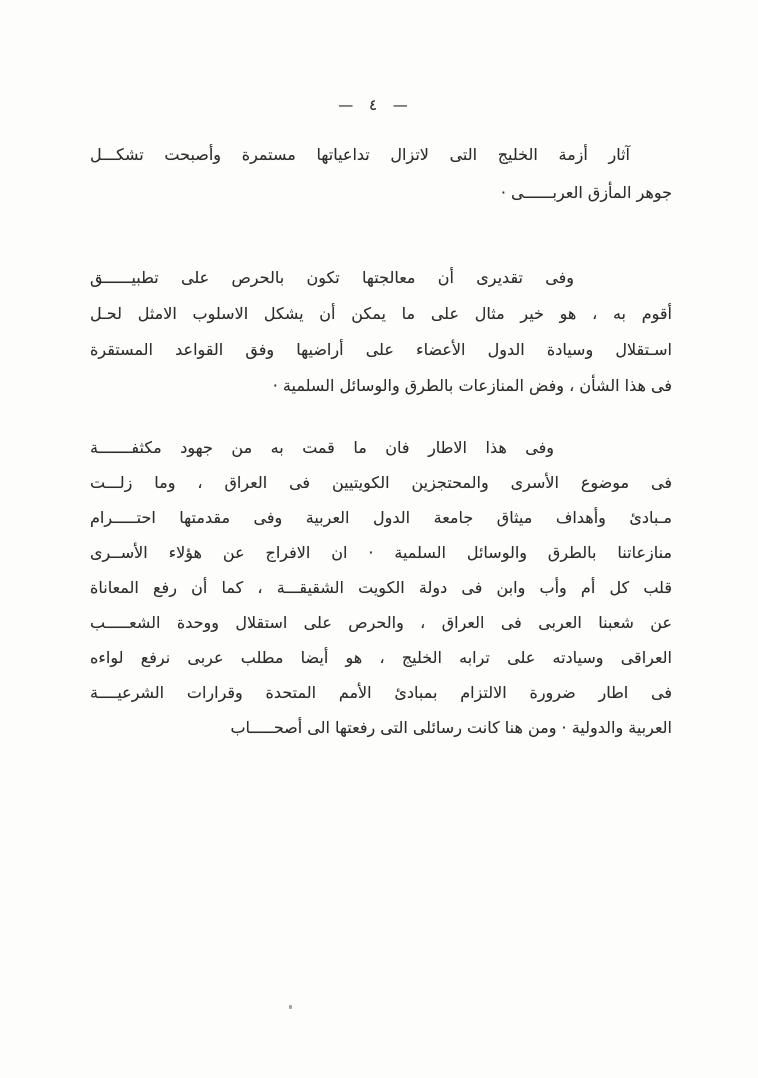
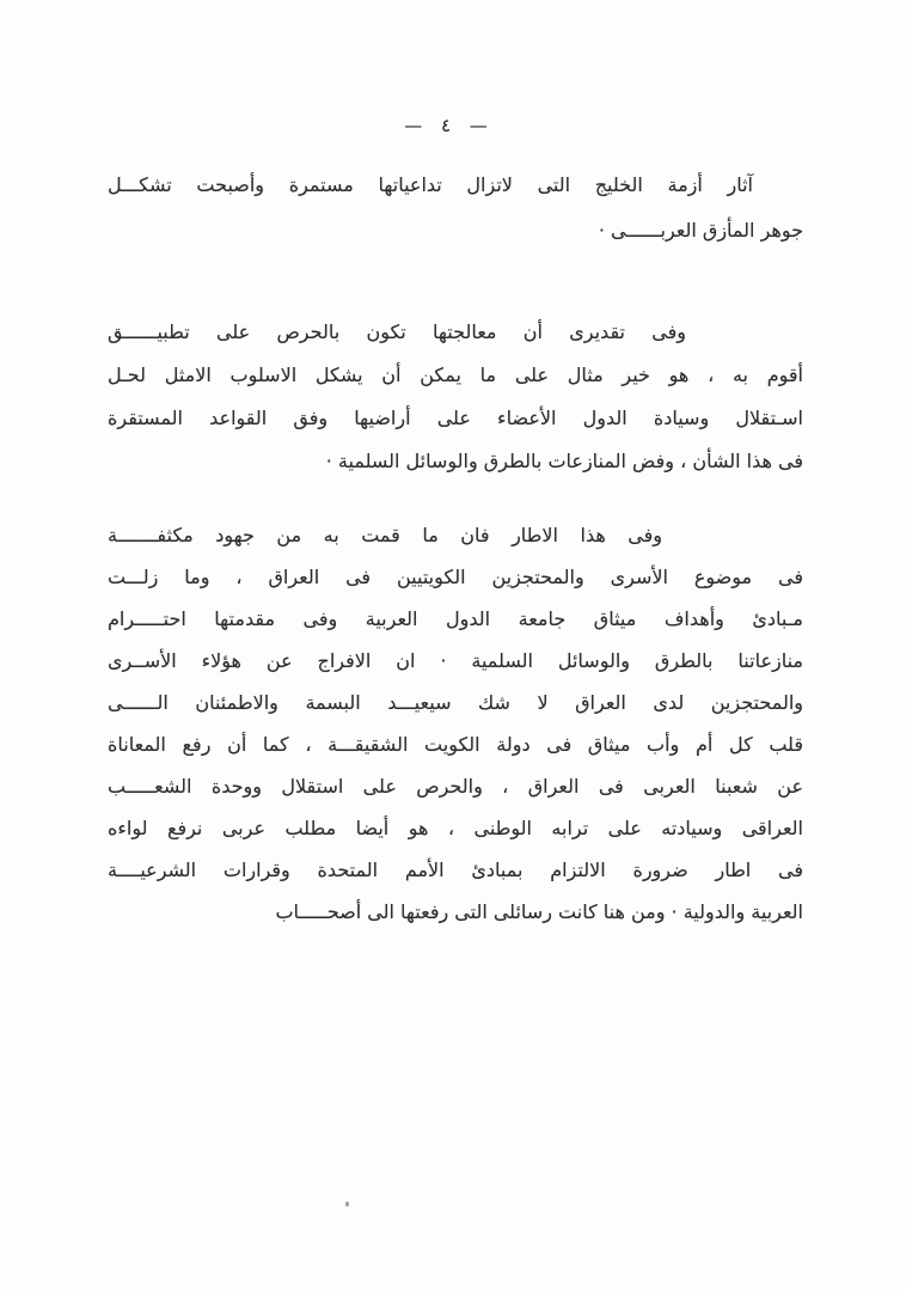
  — ٤ —
  آثار أزمة الخليج التى لاتزال تداعياتها مستمرة وأصبحت تشكـــل
  جوهر المأزق العربــــــى ·
  وفى تقديرى أن معالجتها تكون بالحرص على تطبيــــــق
  أقوم به ، هو خير مثال على ما يمكن أن يشكل الاسلوب الامثل لحـل
  اسـتقلال وسيادة الدول الأعضاء على أراضيها وفق القواعد المستقرة
  فى هذا الشأن ، وفض المنازعات بالطرق والوسائل السلمية ·
  وفى هذا الاطار فان ما قمت به من جهود مكثفـــــــة
  فى موضوع الأسرى والمحتجزين الكويتيين فى العراق ، وما زلـــت
  مـبادئ وأهداف ميثاق جامعة الدول العربية وفى مقدمتها احتـــــرام
  منازعاتنا بالطرق والوسائل السلمية · ان الافراج عن هؤلاء الأســرى
+ والمحتجزين لدى العراق لا شك سيعيـــد البسمة والاطمئنان الــــــى
- قلب كل أم وأب وابن فى دولة الكويت الشقيقـــة ، كما أن رفع المعاناة
+ قلب كل أم وأب ميثاق فى دولة الكويت الشقيقـــة ، كما أن رفع المعاناة
  عن شعبنا العربى فى العراق ، والحرص على استقلال ووحدة الشعـــــب
- العراقى وسيادته على ترابه الخليج ، هو أيضا مطلب عربى نرفع لواءه
+ العراقى وسيادته على ترابه الوطنى ، هو أيضا مطلب عربى نرفع لواءه
  فى اطار ضرورة الالتزام بمبادئ الأمم المتحدة وقرارات الشرعيــــة
  العربية والدولية · ومن هنا كانت رسائلى التى رفعتها الى أصحـــــاب
